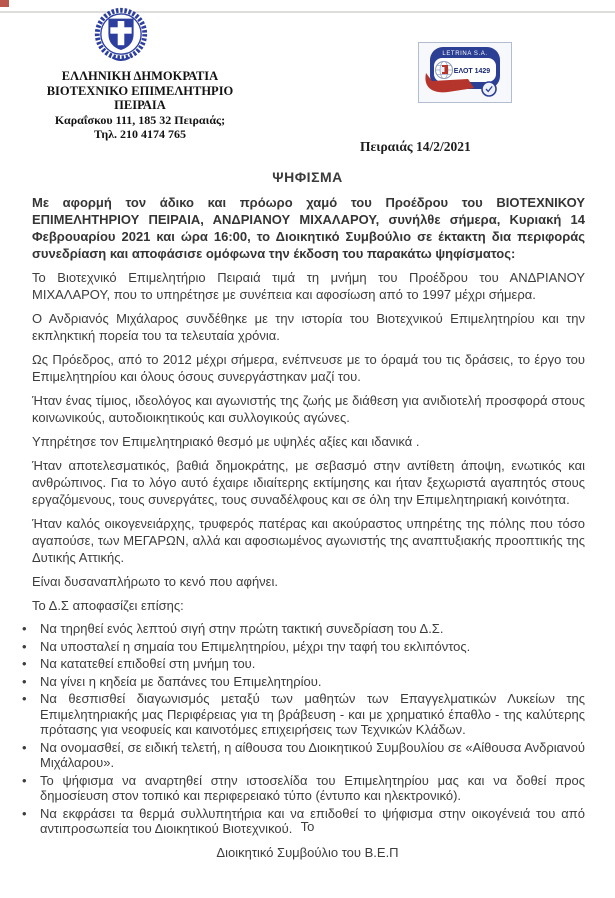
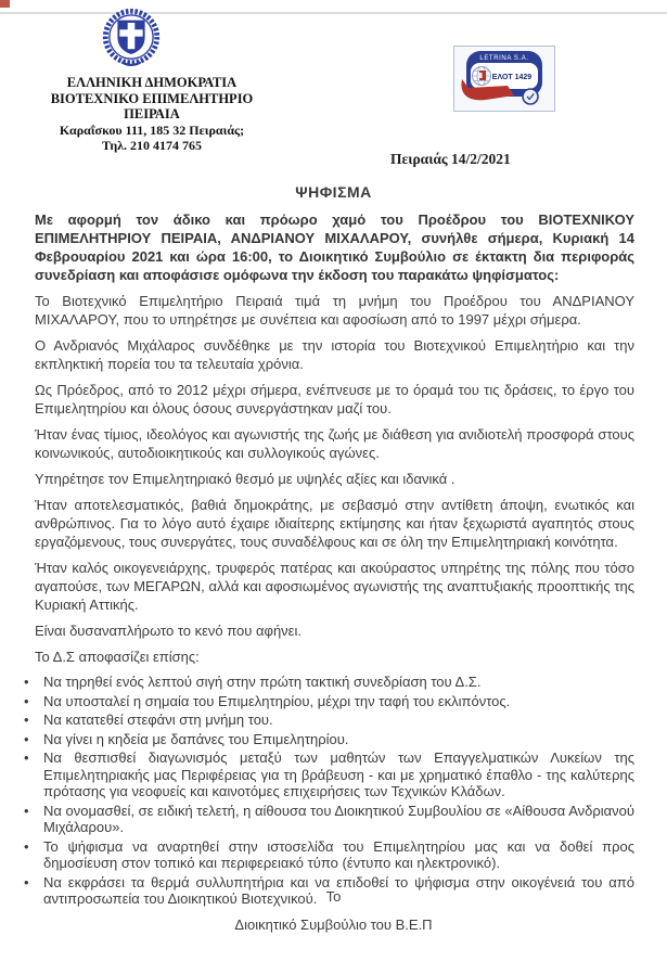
  ΕΛΛΗΝΙΚΗ ΔΗΜΟΚΡΑΤΙΑ
  ΒΙΟΤΕΧΝΙΚΟ ΕΠΙΜΕΛΗΤΗΡΙΟ
  ΠΕΙΡΑΙΑ
  Καραΐσκου 111, 185 32 Πειραιάς;
  Τηλ. 210 4174 765
  Πειραιάς 14/2/2021
  ΨΗΦΙΣΜΑ
  Με αφορμή τον άδικο και πρόωρο χαμό του Προέδρου του ΒΙΟΤΕΧΝΙΚΟΥ ΕΠΙΜΕΛΗΤΗΡΙΟΥ ΠΕΙΡΑΙΑ, ΑΝΔΡΙΑΝΟΥ ΜΙΧΑΛΑΡΟΥ, συνήλθε σήμερα, Κυριακή 14 Φεβρουαρίου 2021 και ώρα 16:00, το Διοικητικό Συμβούλιο σε έκτακτη δια περιφοράς συνεδρίαση και αποφάσισε ομόφωνα την έκδοση του παρακάτω ψηφίσματος:
  Το Βιοτεχνικό Επιμελητήριο Πειραιά τιμά τη μνήμη του Προέδρου του ΑΝΔΡΙΑΝΟΥ ΜΙΧΑΛΑΡΟΥ, που το υπηρέτησε με συνέπεια και αφοσίωση από το 1997 μέχρι σήμερα.
- Ο Ανδριανός Μιχάλαρος συνδέθηκε με την ιστορία του Βιοτεχνικού Επιμελητηρίου και την εκπληκτική πορεία του τα τελευταία χρόνια.
+ Ο Ανδριανός Μιχάλαρος συνδέθηκε με την ιστορία του Βιοτεχνικού Επιμελητήριο και την εκπληκτική πορεία του τα τελευταία χρόνια.
  Ως Πρόεδρος, από το 2012 μέχρι σήμερα, ενέπνευσε με το όραμά του τις δράσεις, το έργο του Επιμελητηρίου και όλους όσους συνεργάστηκαν μαζί του.
  Ήταν ένας τίμιος, ιδεολόγος και αγωνιστής της ζωής με διάθεση για ανιδιοτελή προσφορά στους κοινωνικούς, αυτοδιοικητικούς και συλλογικούς αγώνες.
  Υπηρέτησε τον Επιμελητηριακό θεσμό με υψηλές αξίες και ιδανικά .
  Ήταν αποτελεσματικός, βαθιά δημοκράτης, με σεβασμό στην αντίθετη άποψη, ενωτικός και ανθρώπινος. Για το λόγο αυτό έχαιρε ιδιαίτερης εκτίμησης και ήταν ξεχωριστά αγαπητός στους εργαζόμενους, τους συνεργάτες, τους συναδέλφους και σε όλη την Επιμελητηριακή κοινότητα.
- Ήταν καλός οικογενειάρχης, τρυφερός πατέρας και ακούραστος υπηρέτης της πόλης που τόσο αγαπούσε, των ΜΕΓΑΡΩΝ, αλλά και αφοσιωμένος αγωνιστής της αναπτυξιακής προοπτικής της Δυτικής Αττικής.
+ Ήταν καλός οικογενειάρχης, τρυφερός πατέρας και ακούραστος υπηρέτης της πόλης που τόσο αγαπούσε, των ΜΕΓΑΡΩΝ, αλλά και αφοσιωμένος αγωνιστής της αναπτυξιακής προοπτικής της Κυριακή Αττικής.
  Είναι δυσαναπλήρωτο το κενό που αφήνει.
  Το Δ.Σ αποφασίζει επίσης:
  Να τηρηθεί ενός λεπτού σιγή στην πρώτη τακτική συνεδρίαση του Δ.Σ.
  Να υποσταλεί η σημαία του Επιμελητηρίου, μέχρι την ταφή του εκλιπόντος.
- Να κατατεθεί επιδοθεί στη μνήμη του.
+ Να κατατεθεί στεφάνι στη μνήμη του.
  Να γίνει η κηδεία με δαπάνες του Επιμελητηρίου.
  Να θεσπισθεί διαγωνισμός μεταξύ των μαθητών των Επαγγελματικών Λυκείων της Επιμελητηριακής μας Περιφέρειας για τη βράβευση - και με χρηματικό έπαθλο - της καλύτερης πρότασης για νεοφυείς και καινοτόμες επιχειρήσεις των Τεχνικών Κλάδων.
  Να ονομασθεί, σε ειδική τελετή, η αίθουσα του Διοικητικού Συμβουλίου σε «Αίθουσα Ανδριανού Μιχάλαρου».
  Το ψήφισμα να αναρτηθεί στην ιστοσελίδα του Επιμελητηρίου μας και να δοθεί προς δημοσίευση στον τοπικό και περιφερειακό τύπο (έντυπο και ηλεκτρονικό).
  Να εκφράσει τα θερμά συλλυπητήρια και να επιδοθεί το ψήφισμα στην οικογένειά του από αντιπροσωπεία του Διοικητικού Βιοτεχνικού.
  Το
  Διοικητικό Συμβούλιο του Β.Ε.Π
